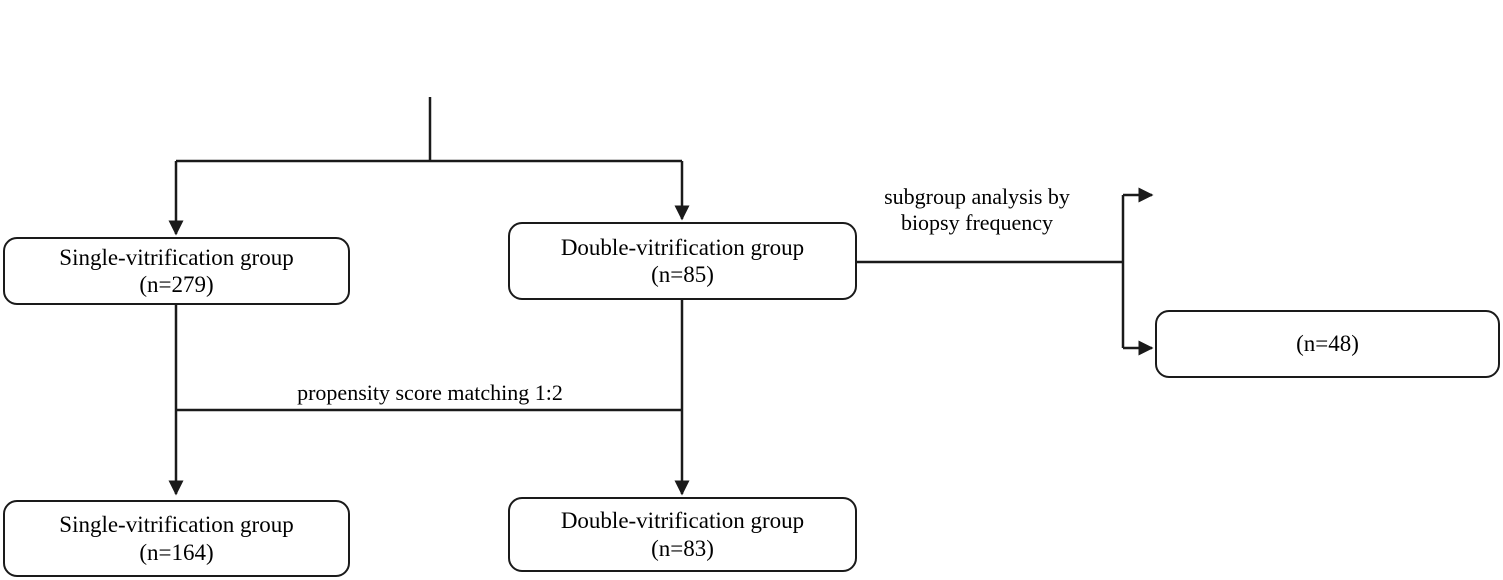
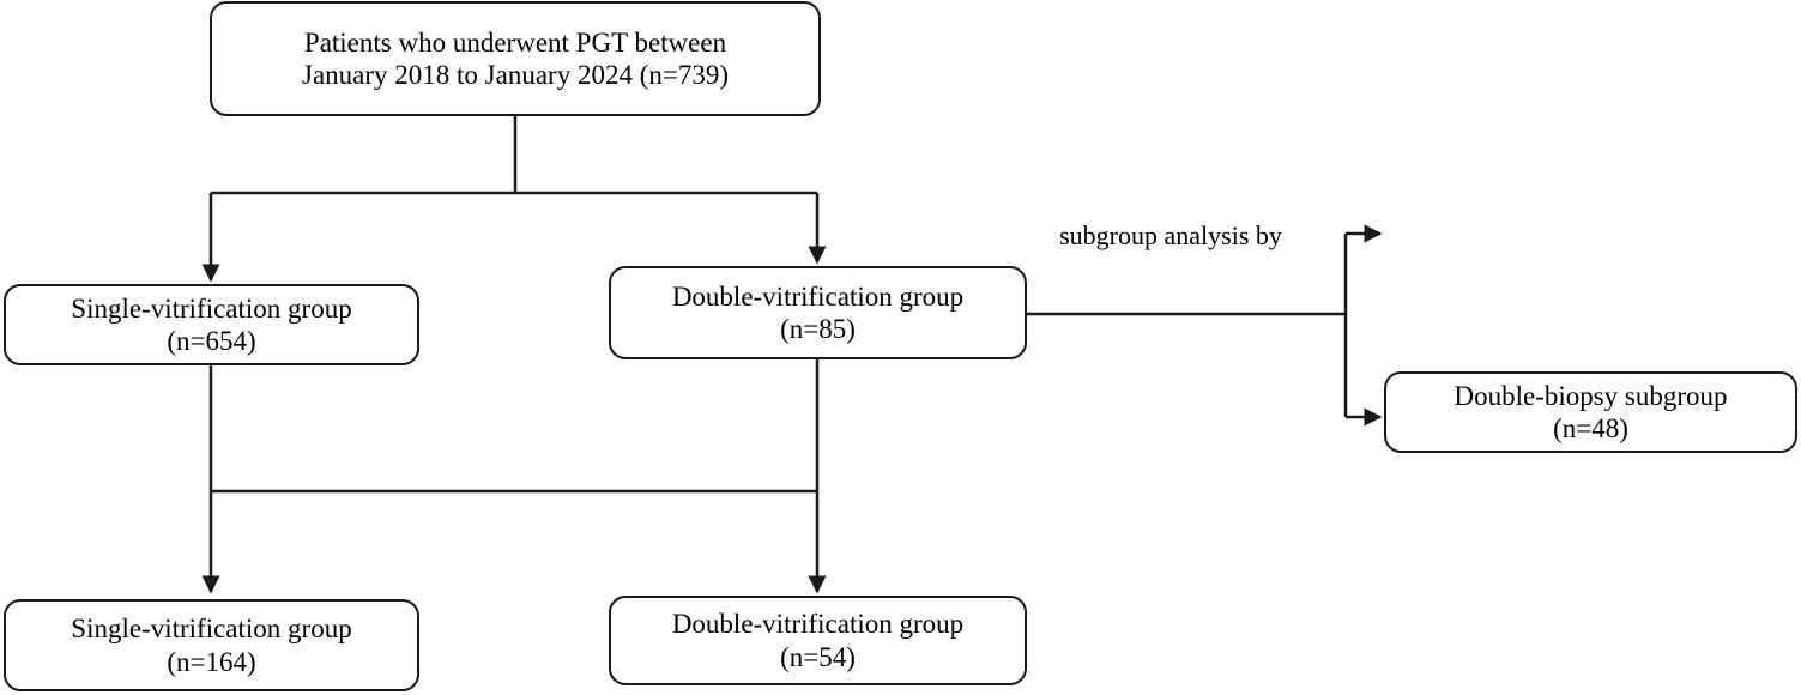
+ Patients who underwent PGT between
+ January 2018 to January 2024 (n=739)
  Single-vitrification group
- (n=279)
+ (n=654)
  Double-vitrification group
  (n=85)
+ Double-biopsy subgroup
  (n=48)
  Single-vitrification group
  (n=164)
  Double-vitrification group
- (n=83)
+ (n=54)
  subgroup analysis by
- biopsy frequency
- propensity score matching 1:2
